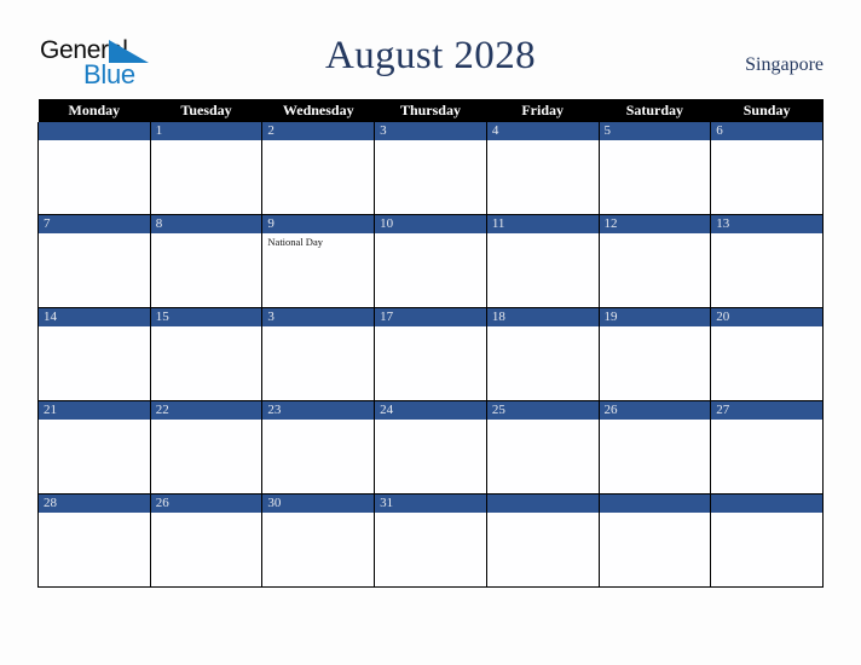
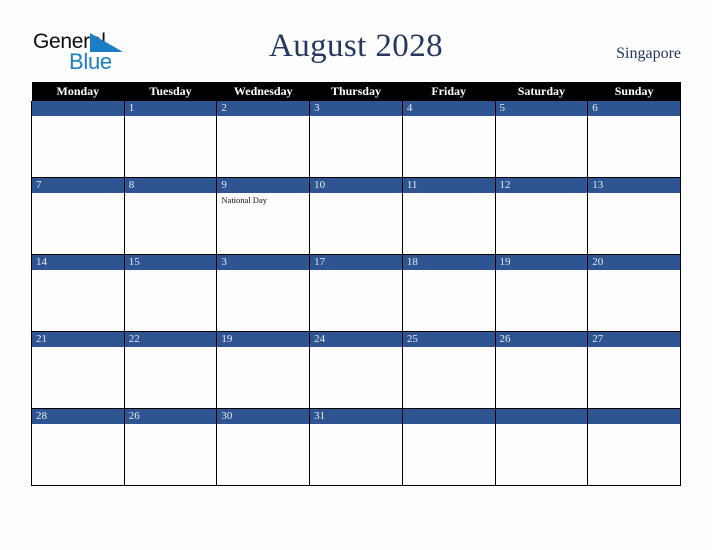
  Gener
  Blue
  August 2028
  Singapore
  Monday	Tuesday	Wednesday	Thursday	Friday	Saturday	Sunday
  	1	2	3	4	5	6
  7	8	9National Day	10	11	12	13
  14	15	3	17	18	19	20
- 21	22	23	24	25	26	27
+ 21	22	19	24	25	26	27
  28	26	30	31
